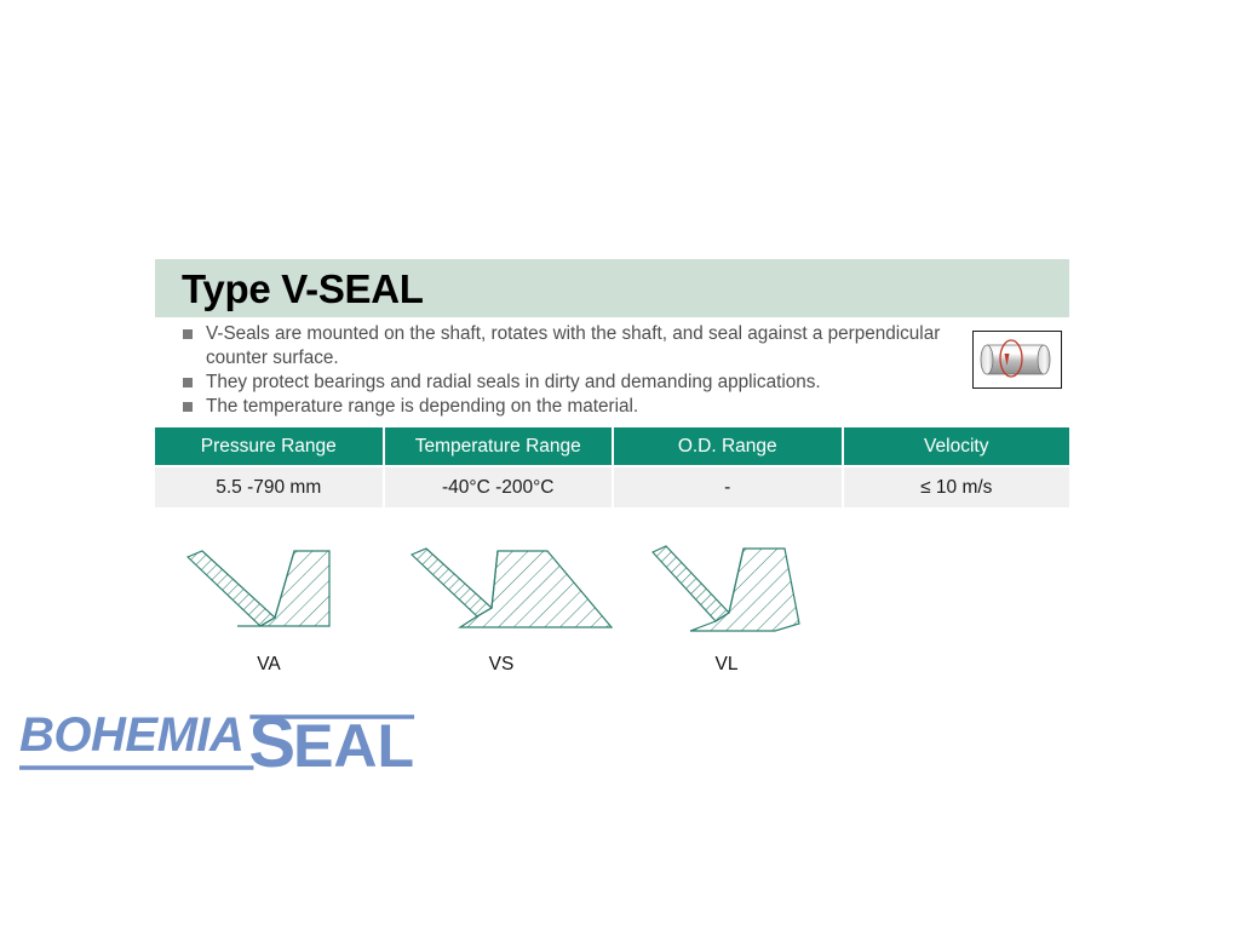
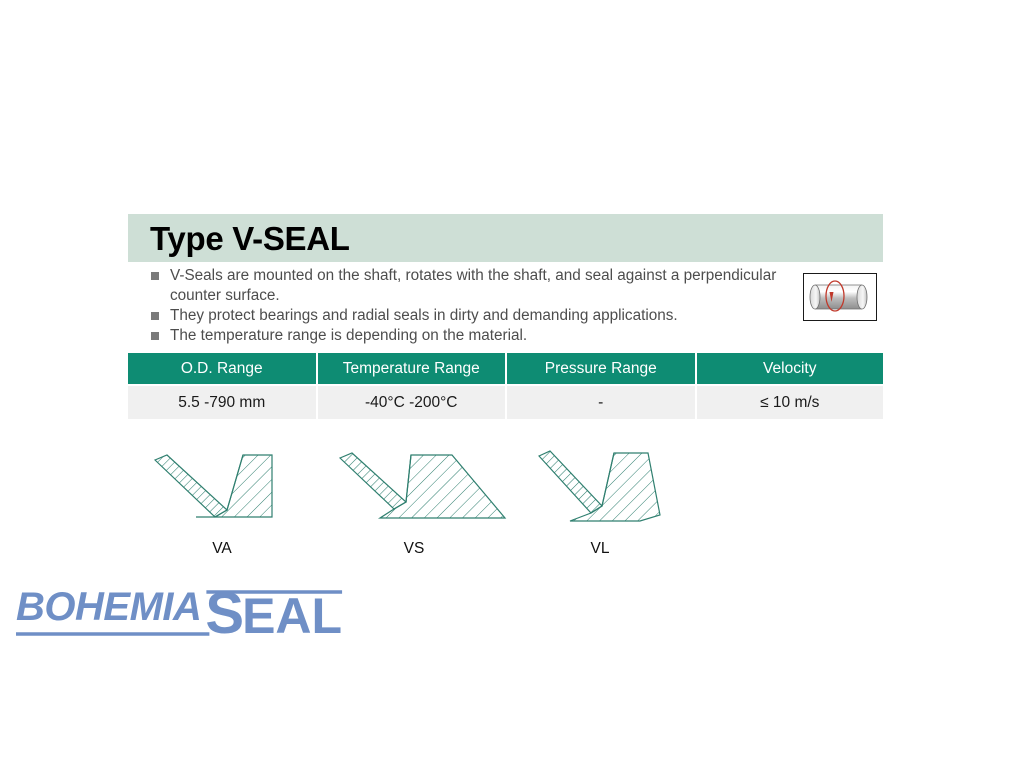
  Type V-SEAL
  V-Seals are mounted on the shaft, rotates with the shaft, and seal against a perpendicular counter surface.
  They protect bearings and radial seals in dirty and demanding applications.
  The temperature range is depending on the material.
- Pressure Range
+ O.D. Range
  Temperature Range
- O.D. Range
+ Pressure Range
  Velocity
  5.5 -790 mm
  -40°C -200°C
  -
  ≤ 10 m/s
  VA
  VS
  VL
  BOHEMIA
  S
  EAL
